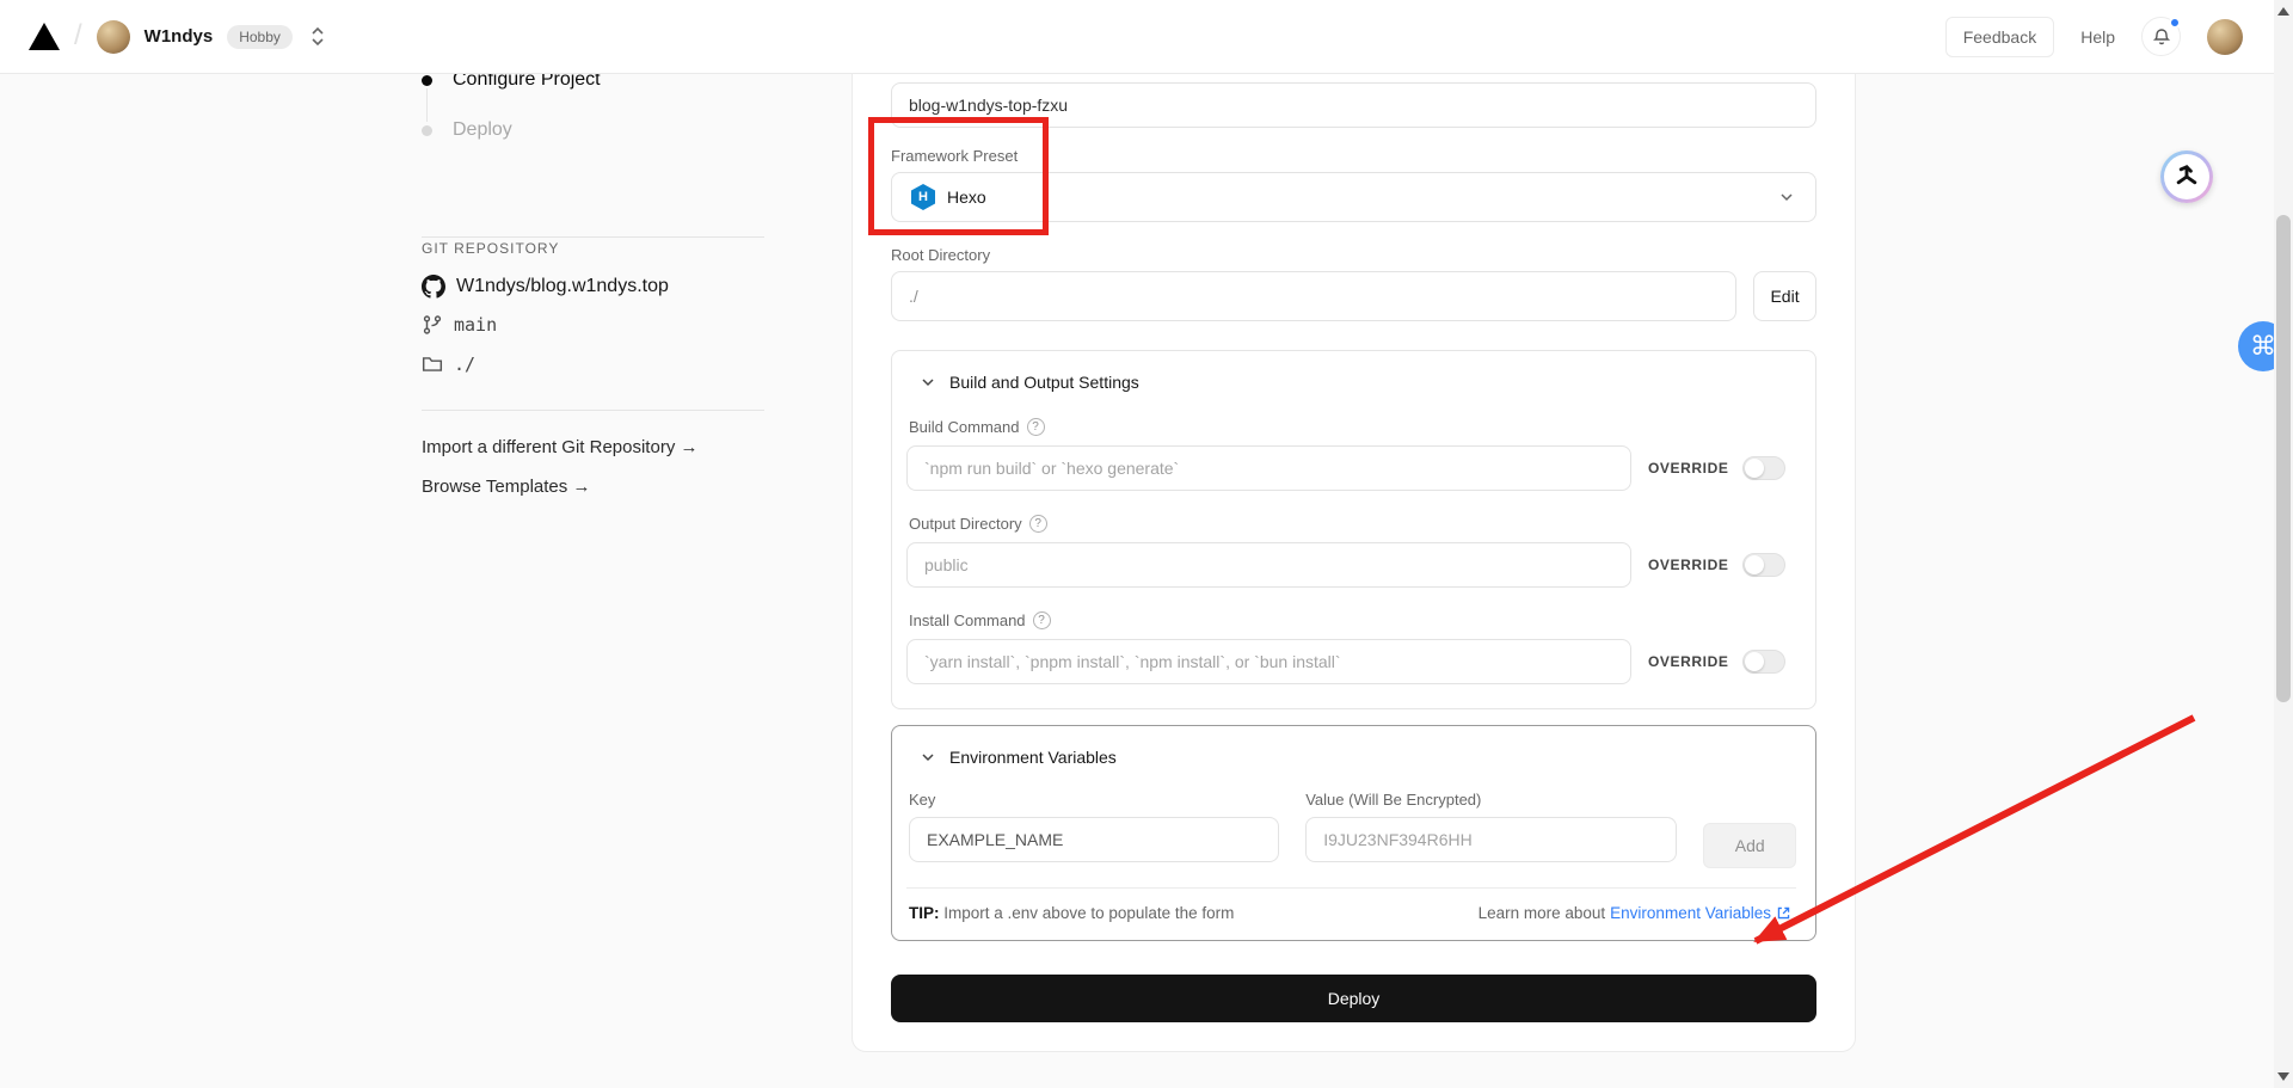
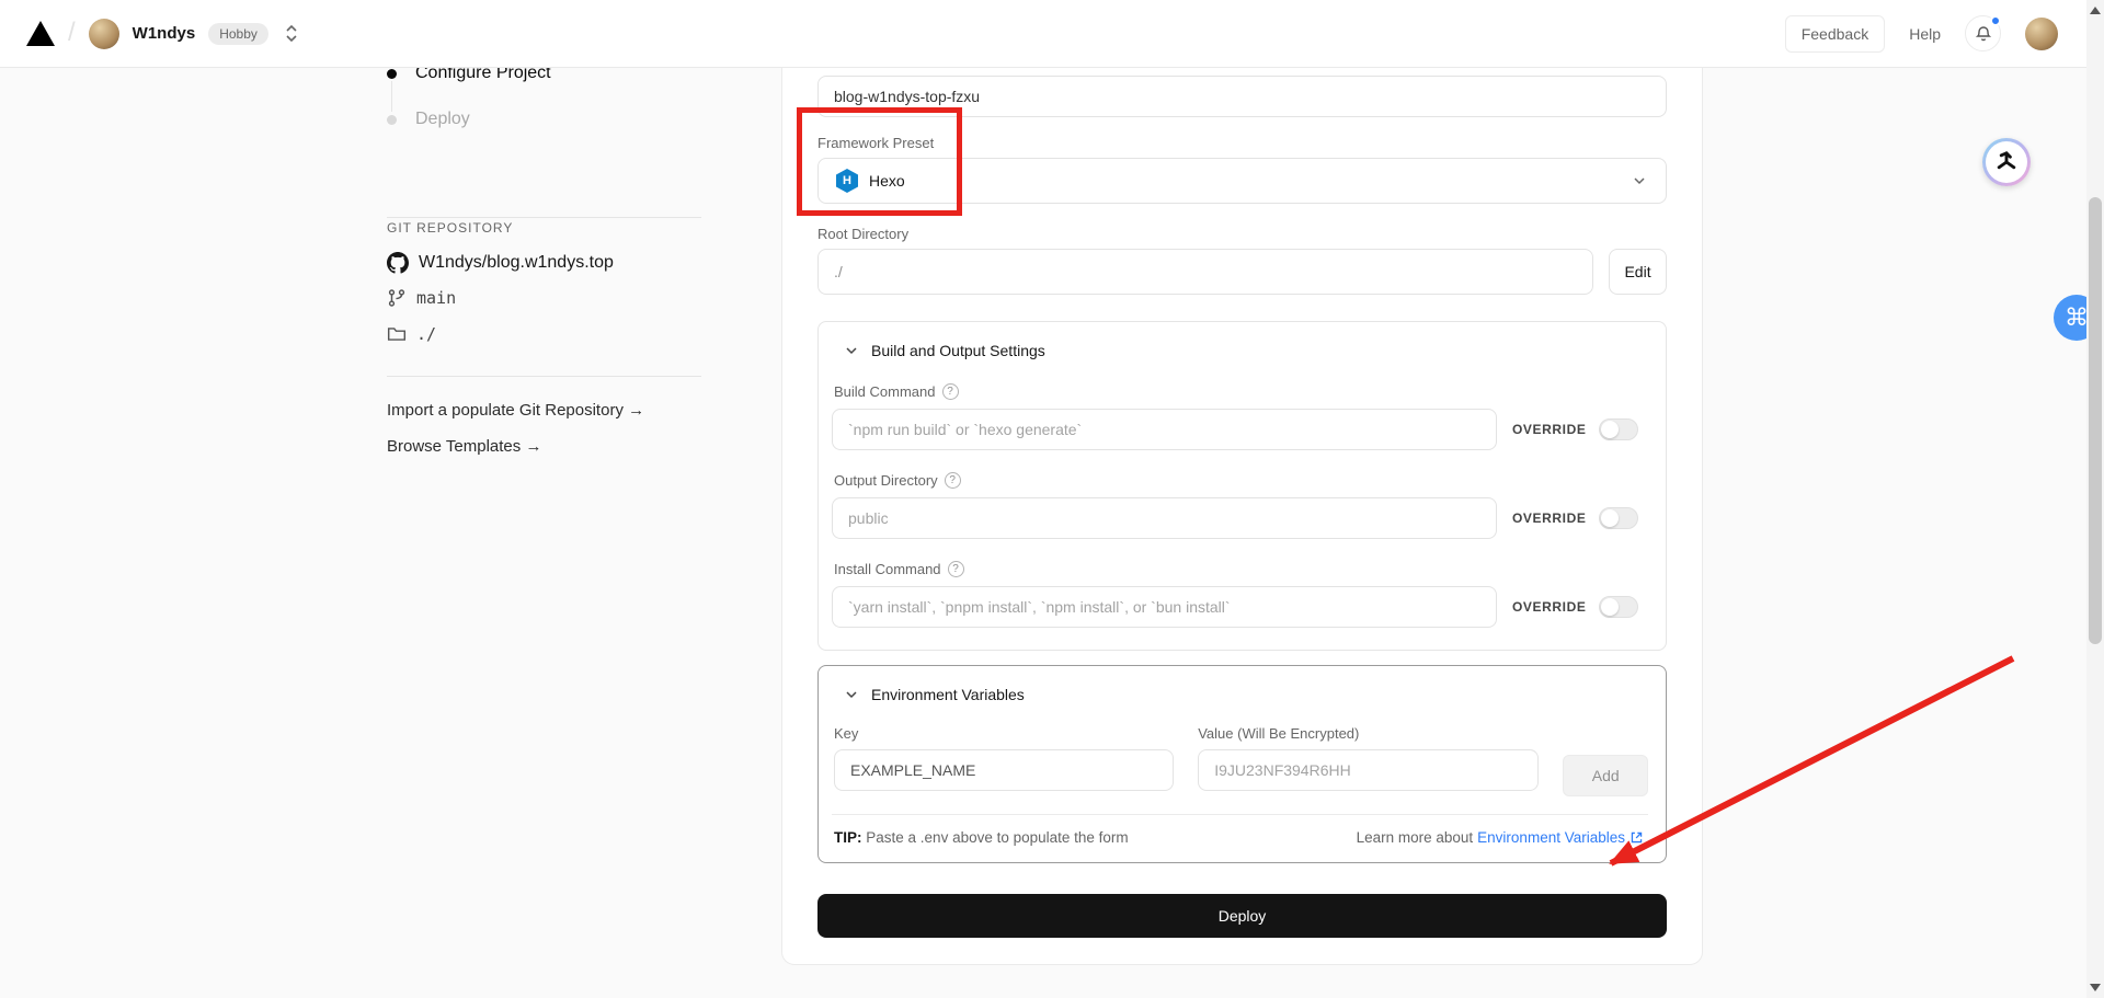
  /
  W1ndys
  Hobby
  Feedback
  Help
  Configure Project
  Deploy
  GIT REPOSITORY
  W1ndys/blog.w1ndys.top
  main
  ./
- Import a different Git Repository →
+ Import a populate Git Repository →
  Browse Templates →
  blog-w1ndys-top-fzxu
  Framework Preset
  H
  Hexo
  Root Directory
  ./
  Edit
  Build and Output Settings
  Build Command
  ?
  `npm run build` or `hexo generate`
  OVERRIDE
  Output Directory
  ?
  public
  OVERRIDE
  Install Command
  ?
  `yarn install`, `pnpm install`, `npm install`, or `bun install`
  OVERRIDE
  Environment Variables
  Key
  EXAMPLE_NAME
  Value (Will Be Encrypted)
  I9JU23NF394R6HH
  Add
- TIP: Import a .env above to populate the form
+ TIP: Paste a .env above to populate the form
  Learn more about
  Environment Variables
  Deploy
  ⌘
